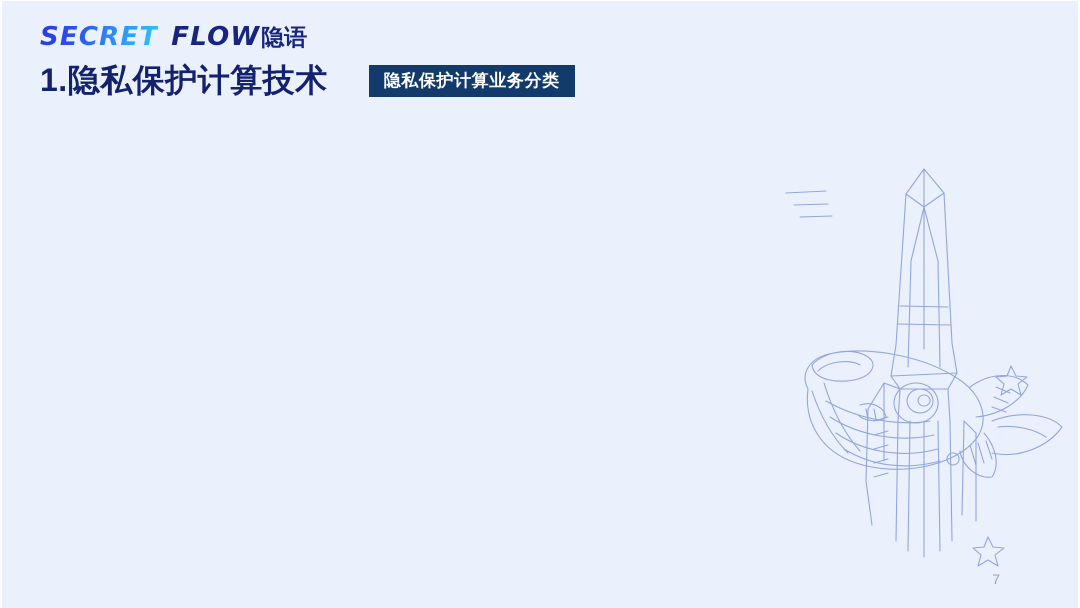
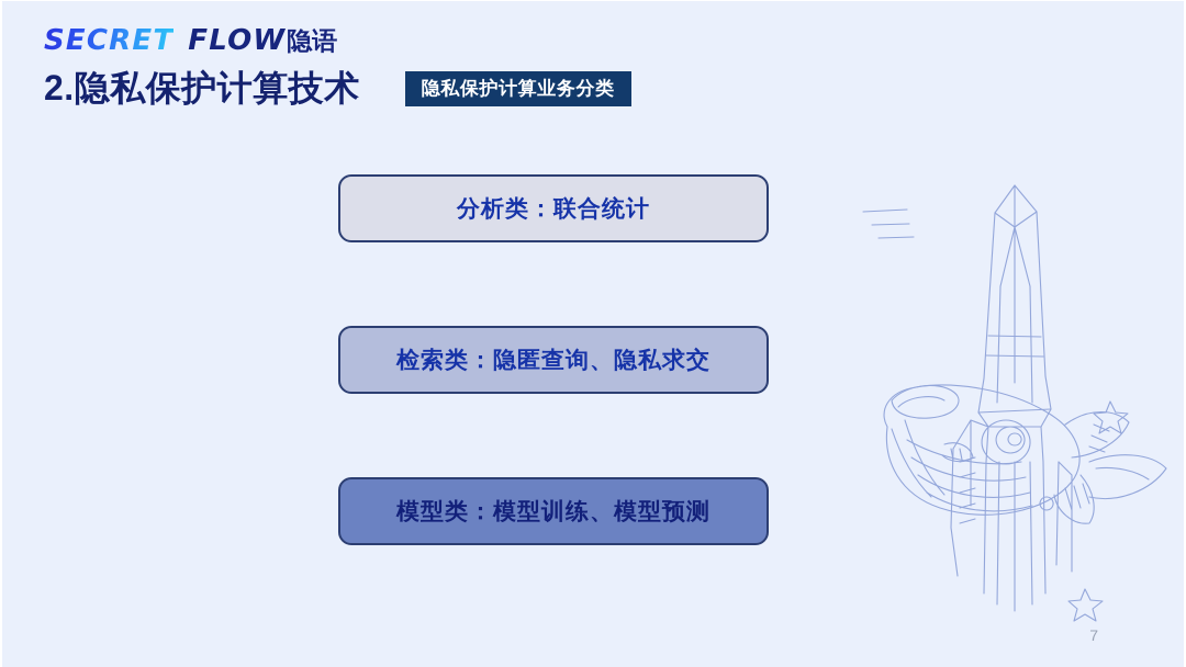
  SECRET
  FLOW
  隐语
- 1.隐私保护计算技术
+ 2.隐私保护计算技术
  隐私保护计算业务分类
+ 分析类：联合统计
+ 检索类：隐匿查询、隐私求交
+ 模型类：模型训练、模型预测
  7
